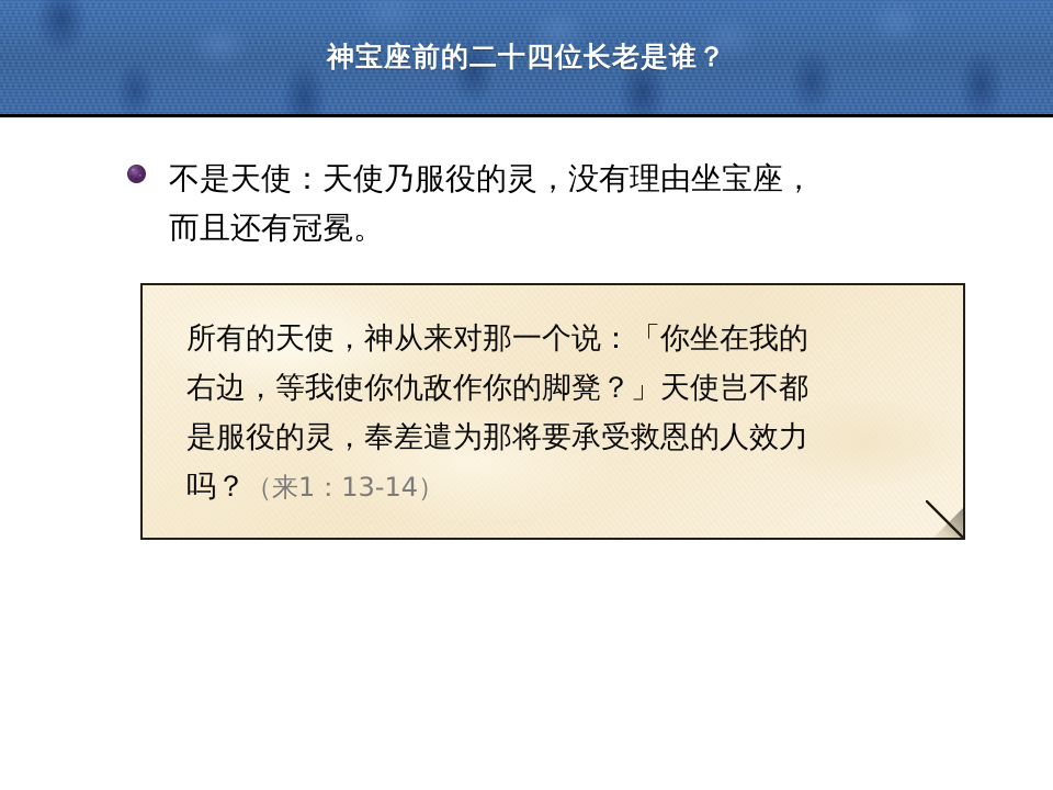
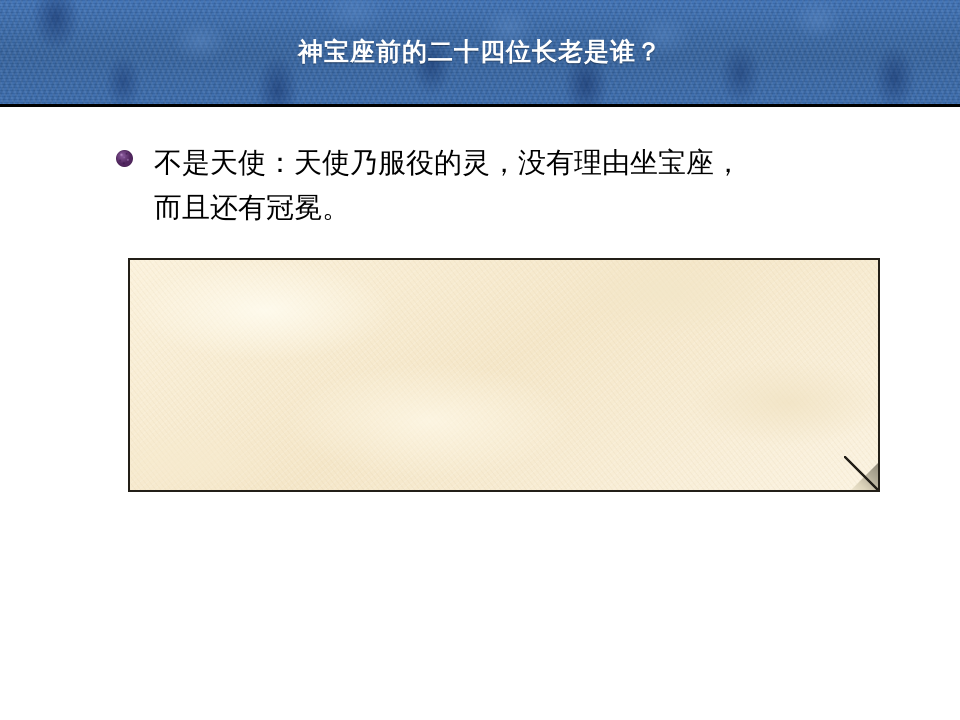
  神宝座前的二十四位长老是谁？
  不是天使：天使乃服役的灵，没有理由坐宝座，
  而且还有冠冕。
- 所有的天使，神从来对那一个说：「你坐在我的
- 右边，等我使你仇敌作你的脚凳？」天使岂不都
- 是服役的灵，奉差遣为那将要承受救恩的人效力
- 吗？（来1：13-14）
